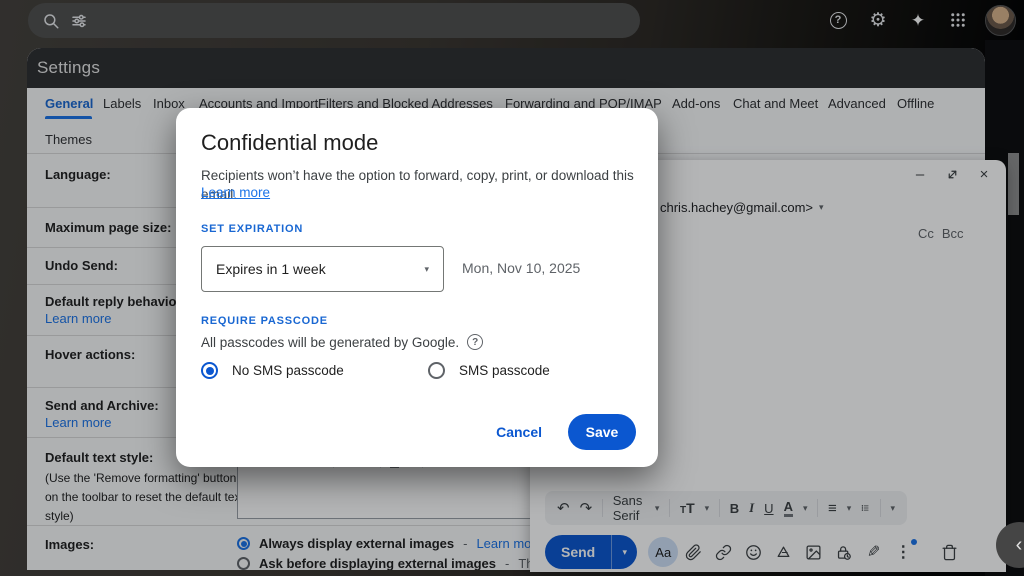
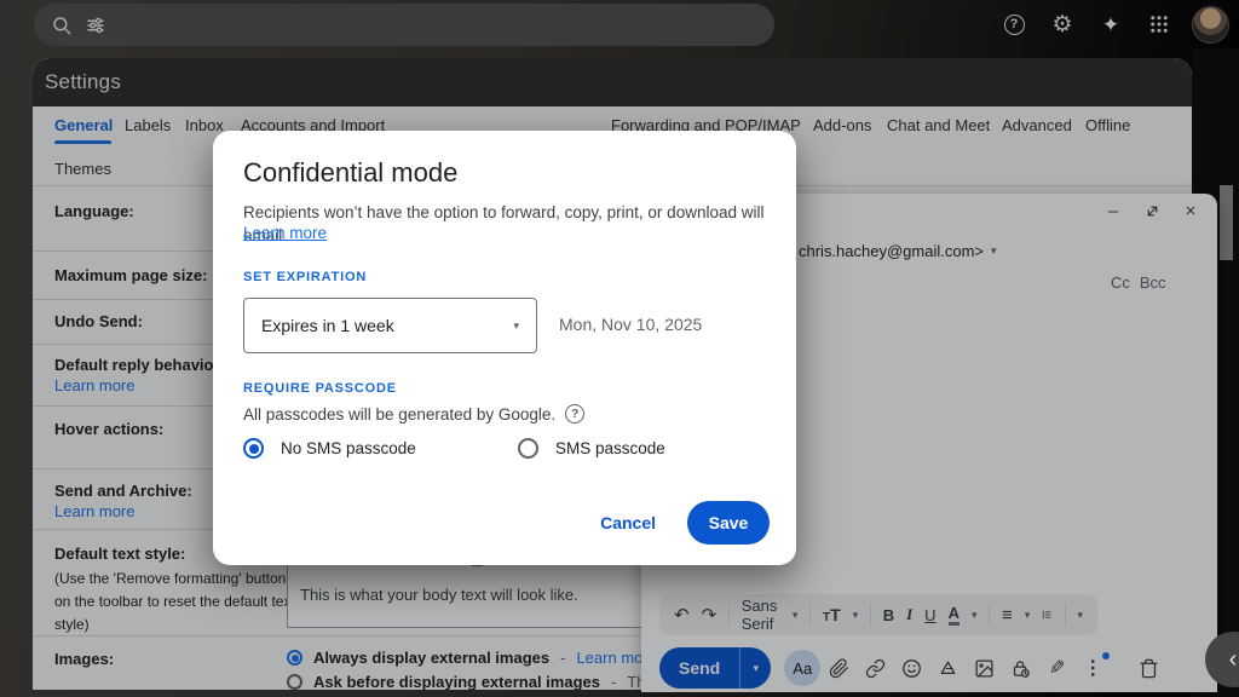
  ?
  ⚙
  ✦
  Settings
  General
  Labels
  Inbox
  Accounts and Import
- Filters and Blocked Addresses
  Forwarding and POP/IMAP
  Add-ons
  Chat and Meet
  Advanced
  Offline
  Themes
  Language:
  Maximum page size:
  Undo Send:
  Default reply behavio
  Learn more
  Hover actions:
  Send and Archive:
  Learn more
  Default text style:
  (Use the 'Remove formatting' button on the toolbar to reset the default te style)
  Images:
+ This is what your body text will look like.
  Always display external images
  -
  Learn mo
  Ask before displaying external images
  -
  –
  ×
  chris.hachey@gmail.com>
  ▾
  Cc
  Bcc
  ↶
  ↷
  Sans Serif
  ▾
  TT
  ▾
  B
  I
  U
  A
  ▾
  ≡
  ▾
  ▾
  Send
  ▾
  Aa
  ⋮
  Confidential mode
- Recipients won’t have the option to forward, copy, print, or download this email.
+ Recipients won’t have the option to forward, copy, print, or download will email.
  Learn more
  SET EXPIRATION
  Expires in 1 week
  ▾
  Mon, Nov 10, 2025
  REQUIRE PASSCODE
  All passcodes will be generated by Google.
  ?
  No SMS passcode
  SMS passcode
  Cancel
  Save
  ‹
